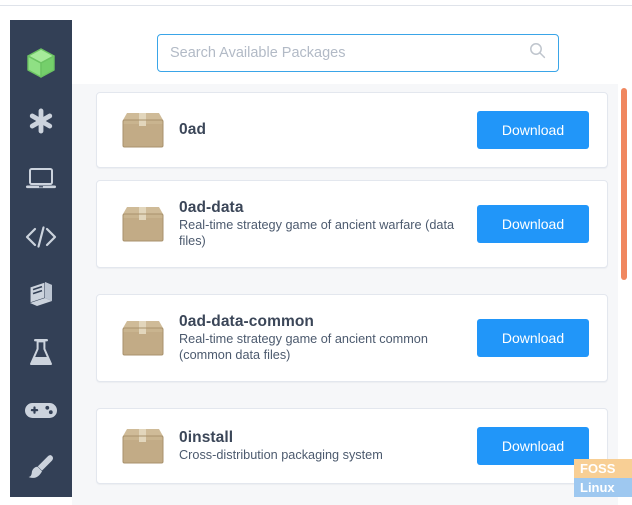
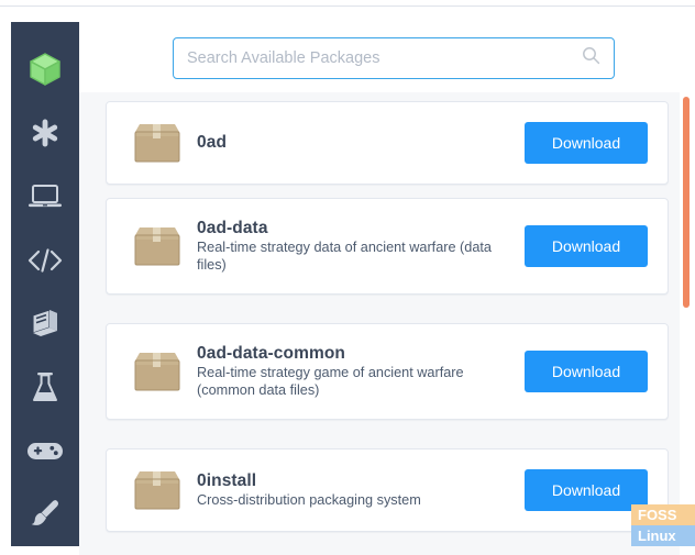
  Search Available Packages
  0ad
  Download
  0ad-data
- Real-time strategy game of ancient warfare (data files)
+ Real-time strategy data of ancient warfare (data files)
  Download
  0ad-data-common
- Real-time strategy game of ancient common (common data files)
+ Real-time strategy game of ancient warfare (common data files)
  Download
  0install
  Cross-distribution packaging system
  Download
  FOSS
  Linux
